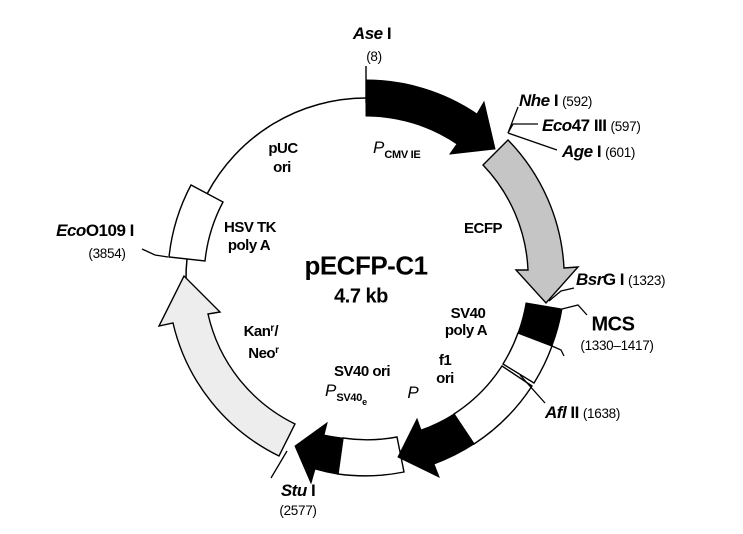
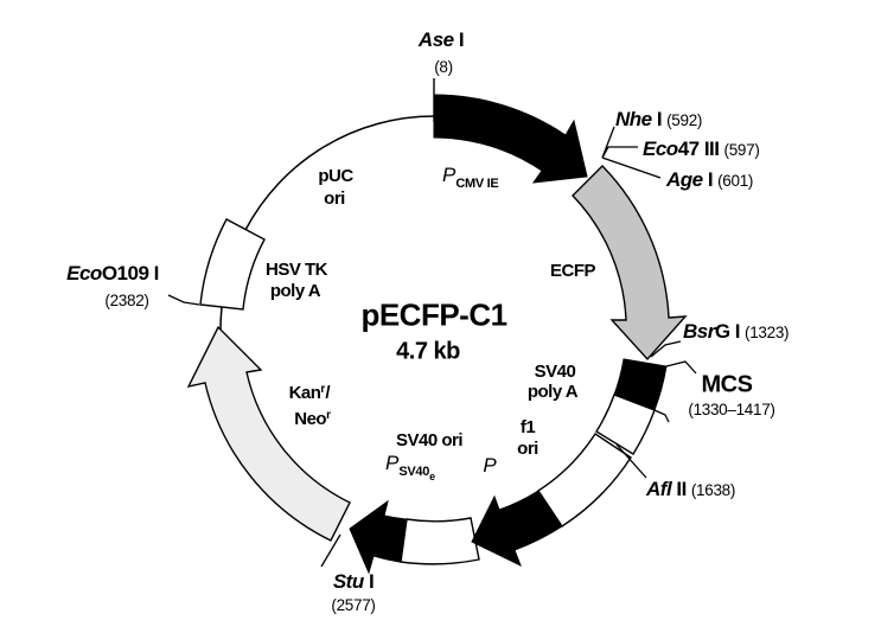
  pECFP-C1
  4.7 kb
  Ase I
  (8)
  Nhe I (592)
  Eco47 III (597)
  Age I (601)
  BsrG I (1323)
  MCS
  (1330–1417)
  Afl II (1638)
  Stu I
  (2577)
  EcoO109 I
- (3854)
+ (2382)
  pUC
  ori
  PCMV IE
  ECFP
  SV40
  poly A
  f1
  ori
  P
  SV40 ori
  PSV40e
  Kanr/
  Neor
  HSV TK
  poly A
